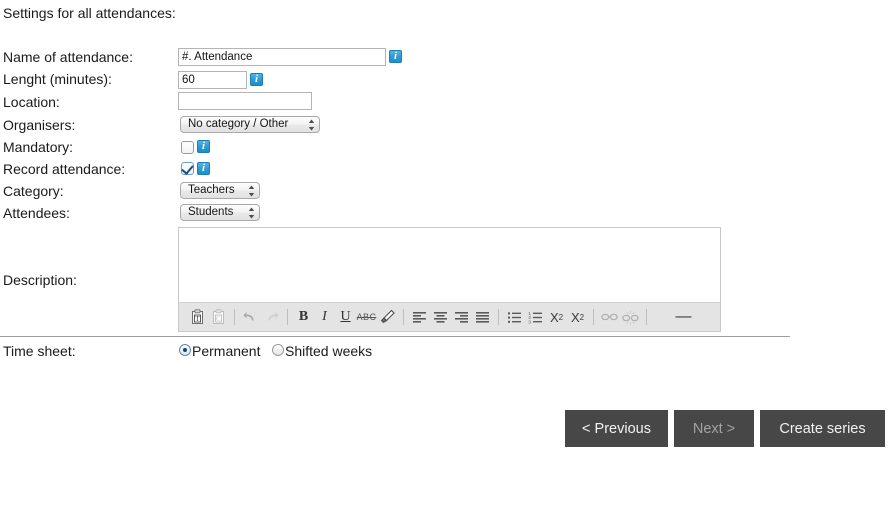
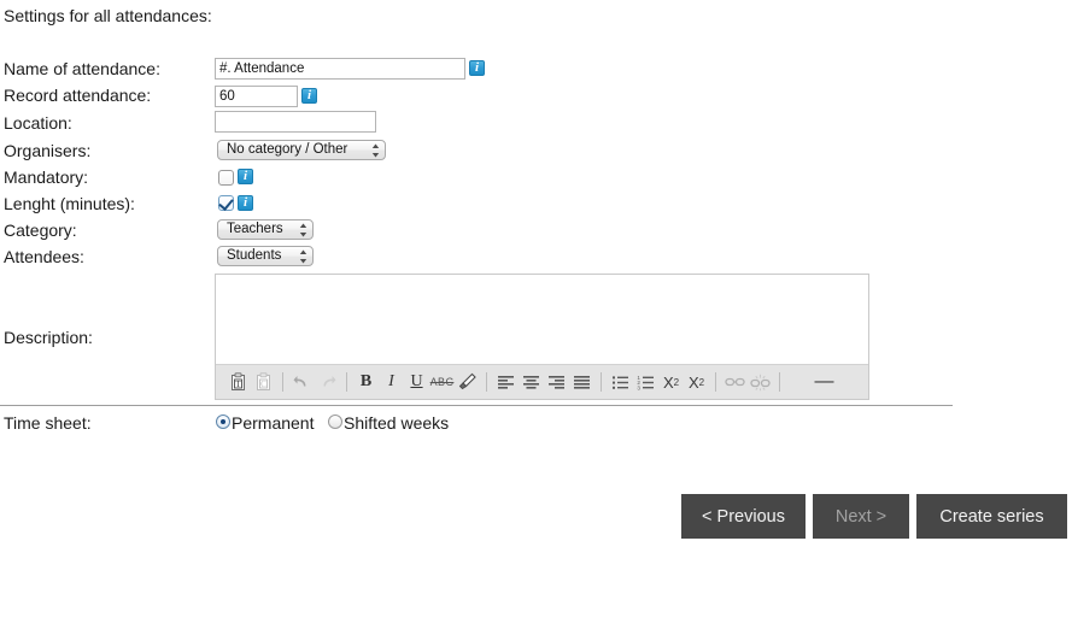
  Settings for all attendances:
  Name of attendance:
- Lenght (minutes):
+ Record attendance:
  Location:
  Organisers:
  Mandatory:
- Record attendance:
+ Lenght (minutes):
  Category:
  Attendees:
  Description:
  Time sheet:
  #. Attendance
  60
  No category / Other
  Teachers
  Students
  T
  C
  B
  I
  U
  ABC
  X
  2
  X
  2
  —
  Permanent
  Shifted weeks
  < Previous
  Next >
  Create series
